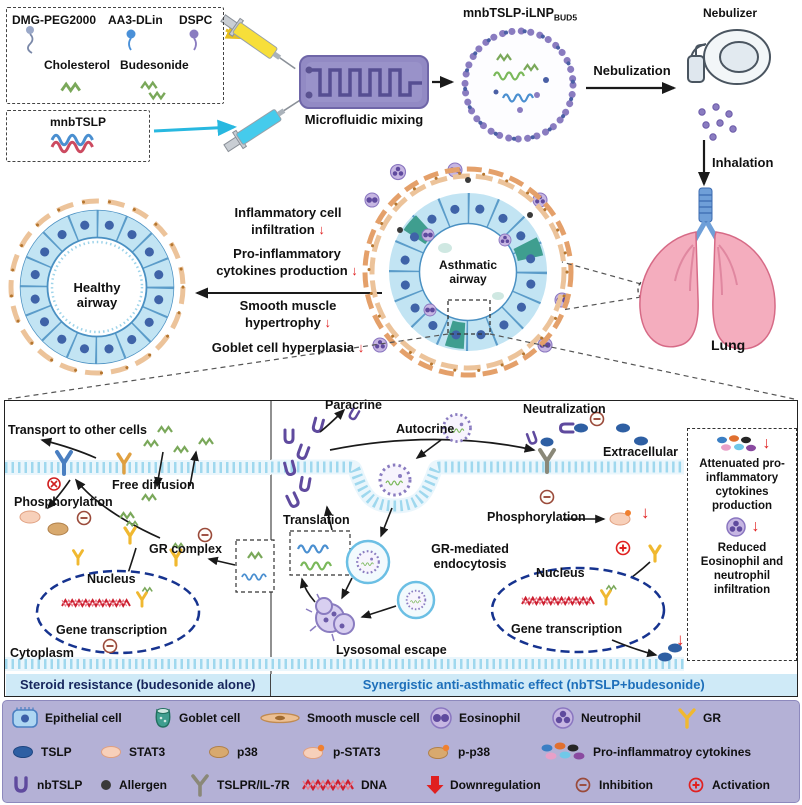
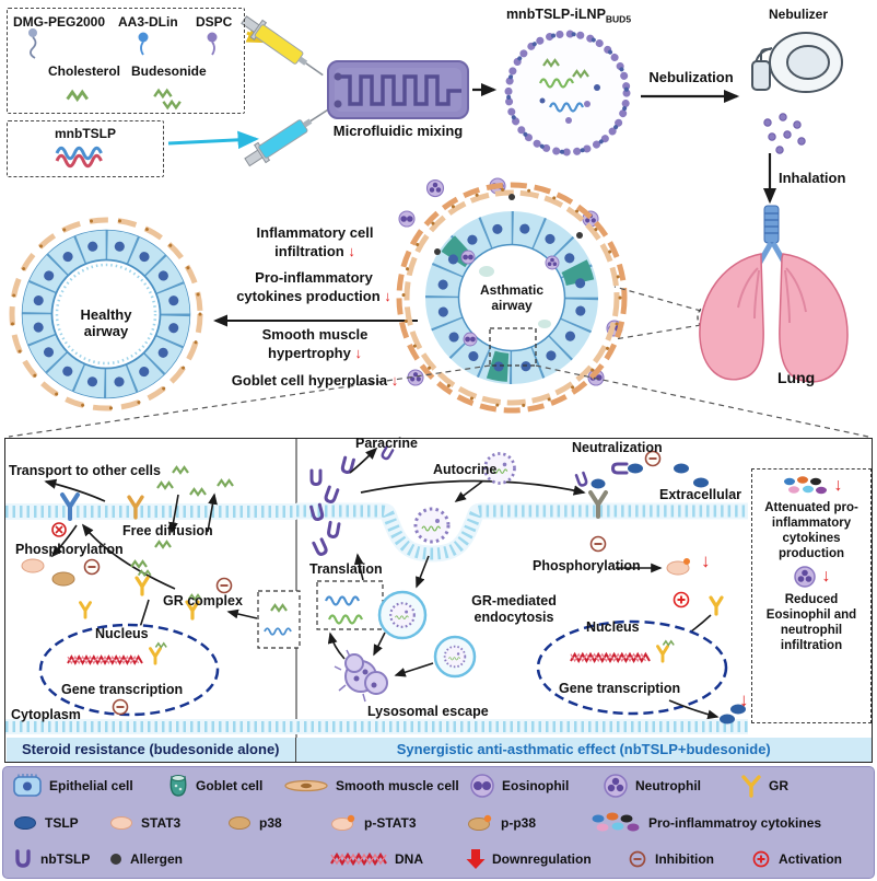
  DMG-PEG2000
  AA3-DLin
  DSPC
  Cholesterol
  Budesonide
  mnbTSLP
  Microfluidic mixing
  mnbTSLP-iLNPBUD5
  Nebulizer
  Nebulization
  Inhalation
  Healthy airway
  Asthmatic airway
  Lung
  Inflammatory cell infiltration ↓
  Pro-inflammatory cytokines production ↓
  Smooth muscle hypertrophy ↓
  Goblet cell hyperplasia ↓
  Transport to other cells
  Phosphorylation
  Free diffusion
  GR complex
  Nucleus
  Gene transcription
  Cytoplasm
  Paracrine
  Autocrine
  Translation
  GR-mediated endocytosis
  Lysosomal escape
  Neutralization
  Extracellular
  Phosphorylation
  Nucleus
  Gene transcription
  ↓
  ↓
  ↓
  Attenuated pro-inflammatory cytokines production
  ↓
  Reduced Eosinophil and neutrophil infiltration
  Steroid resistance (budesonide alone)
  Synergistic anti-asthmatic effect (nbTSLP+budesonide)
  Epithelial cell
  Goblet cell
  Smooth muscle cell
  Eosinophil
  Neutrophil
  GR
  TSLP
  STAT3
  p38
  p-STAT3
  p-p38
  Pro-inflammatroy cytokines
  nbTSLP
  Allergen
- TSLPR/IL-7R
  DNA
  Downregulation
  Inhibition
  Activation
